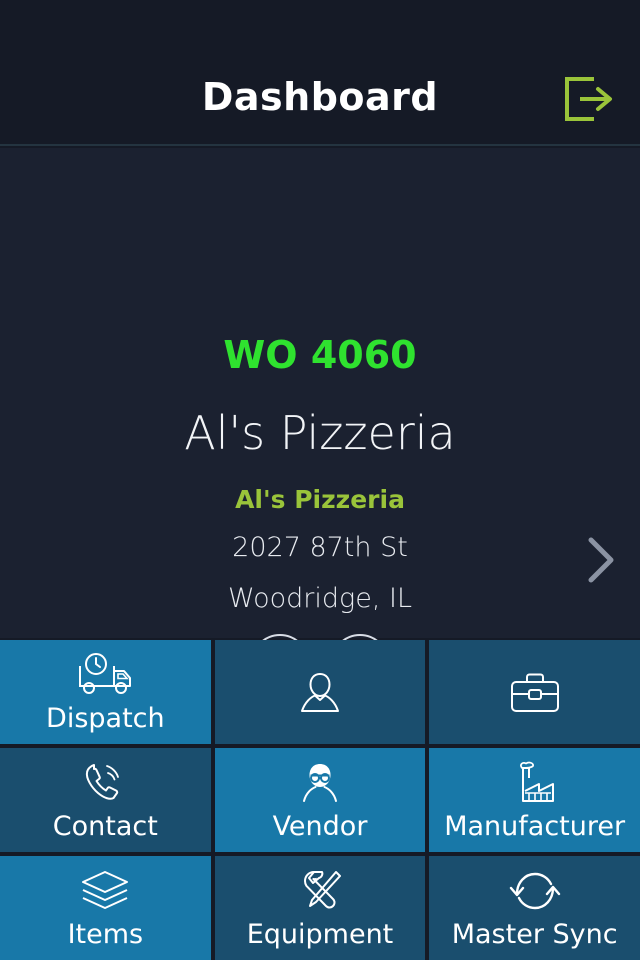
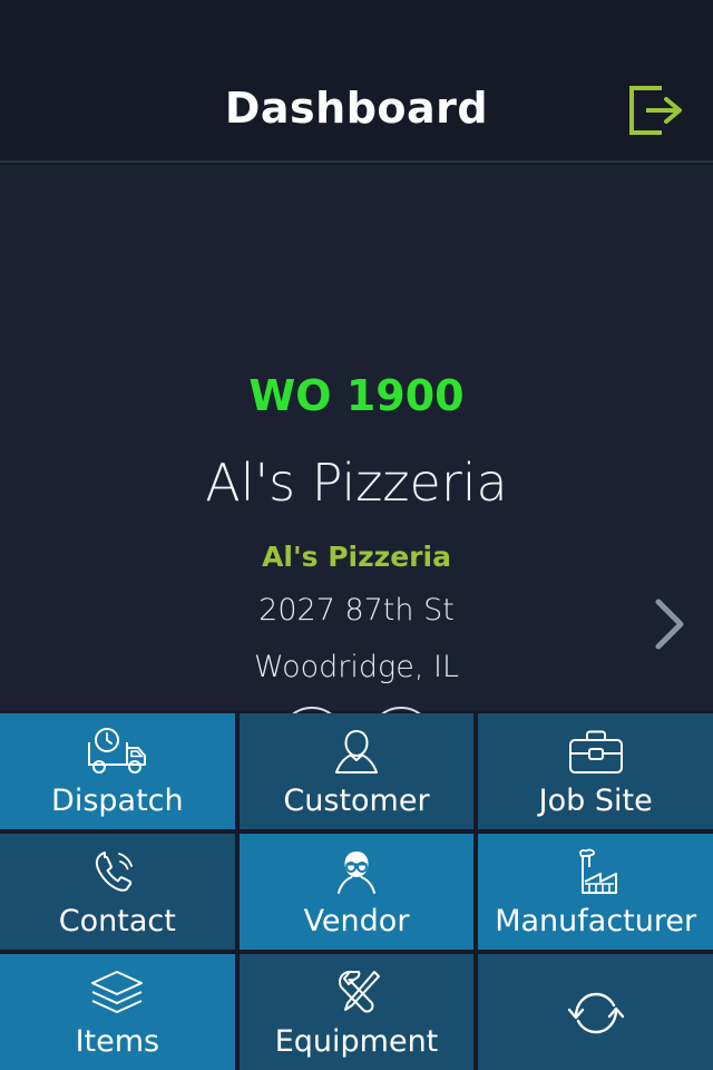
  Dashboard
- WO 4060
+ WO 1900
  Al's Pizzeria
  Al's Pizzeria
  2027 87th St
  Woodridge, IL
  Dispatch
+ Customer
+ Job Site
  Contact
  Vendor
  Manufacturer
  Items
  Equipment
- Master Sync
